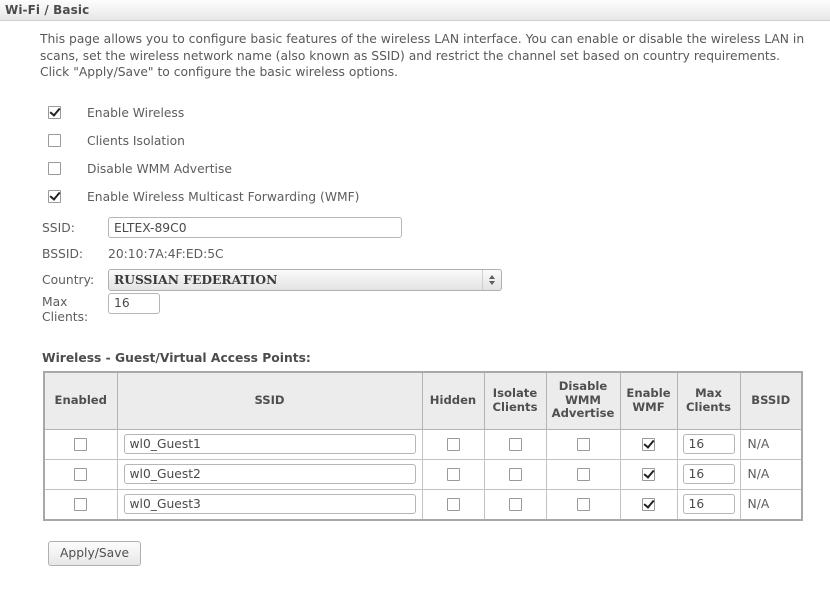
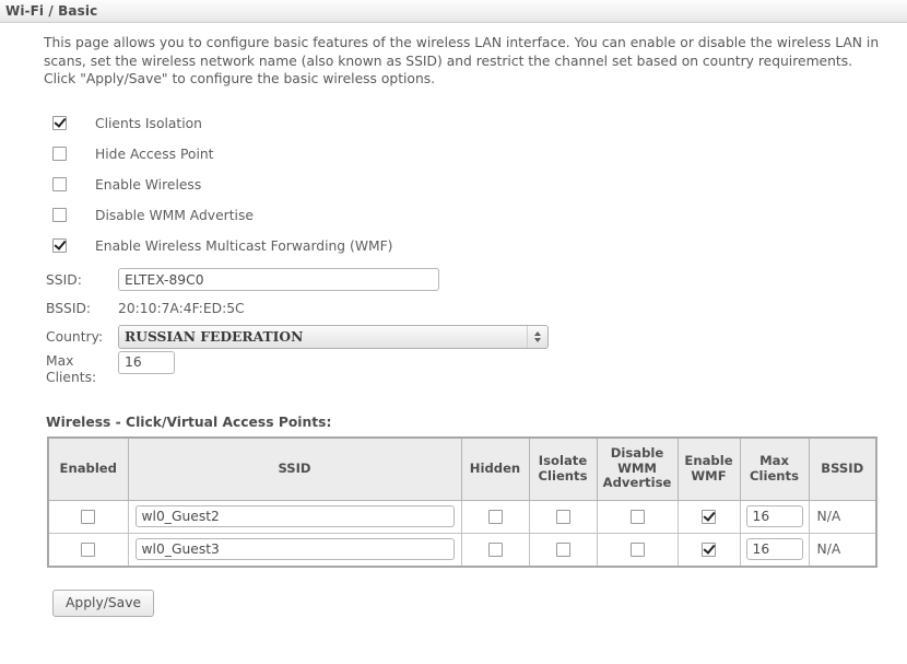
  Wi-Fi / Basic
  This page allows you to configure basic features of the wireless LAN interface. You can enable or disable the wireless LAN in
  scans, set the wireless network name (also known as SSID) and restrict the channel set based on country requirements.
  Click "Apply/Save" to configure the basic wireless options.
- Enable Wireless
+ Clients Isolation
+ Hide Access Point
- Clients Isolation
+ Enable Wireless
  Disable WMM Advertise
  Enable Wireless Multicast Forwarding (WMF)
  SSID:
  ELTEX-89C0
  BSSID:
  20:10:7A:4F:ED:5C
  Country:
  RUSSIAN FEDERATION
  Max
  Clients:
  16
- Wireless - Guest/Virtual Access Points:
+ Wireless - Click/Virtual Access Points:
  Enabled	SSID	Hidden	Isolate Clients	Disable WMM Advertise	Enable WMF	Max Clients	BSSID
- 	wl0_Guest1					16	N/A
  	wl0_Guest2					16	N/A
  	wl0_Guest3					16	N/A
  Apply/Save
